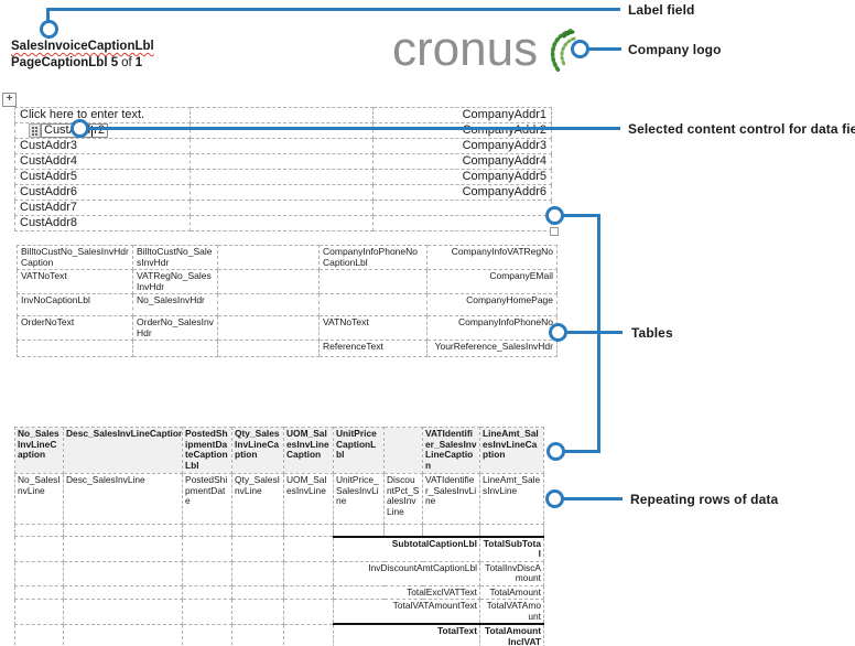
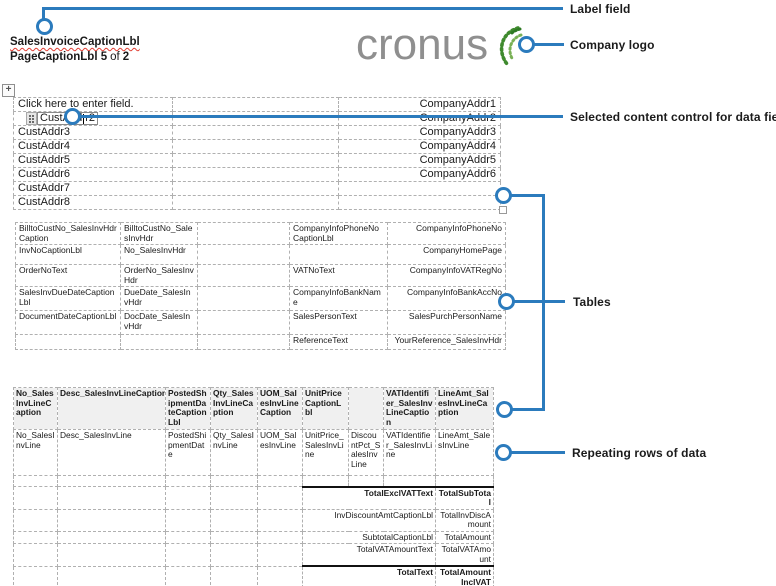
  SalesInvoiceCaptionLbl
  PageCaptionLbl 5
  of
- 1
+ 2
  cronus
  +
- Click here to enter text.		CompanyAddr1
+ Click here to enter field.		CompanyAddr1
  Cust r2		CompanyAddr2
  CustAddr3		CompanyAddr3
  CustAddr4		CompanyAddr4
  CustAddr5		CompanyAddr5
  CustAddr6		CompanyAddr6
  CustAddr7
  CustAddr8
- BilltoCustNo_SalesInvHdrCaption	BilltoCustNo_SalesInvHdr		CompanyInfoPhoneNoCaptionLbl	CompanyInfoVATRegNo
+ BilltoCustNo_SalesInvHdrCaption	BilltoCustNo_SalesInvHdr		CompanyInfoPhoneNoCaptionLbl	CompanyInfoPhoneNo
- VATNoText	VATRegNo_SalesInvHdr			CompanyEMail
  InvNoCaptionLbl	No_SalesInvHdr			CompanyHomePage
- OrderNoText	OrderNo_SalesInvHdr		VATNoText	CompanyInfoPhoneNo
+ OrderNoText	OrderNo_SalesInvHdr		VATNoText	CompanyInfoVATRegNo
+ SalesInvDueDateCaptionLbl	DueDate_SalesInvHdr		CompanyInfoBankName	CompanyInfoBankAccNo
+ DocumentDateCaptionLbl	DocDate_SalesInvHdr		SalesPersonText	SalesPurchPersonName
  			ReferenceText	YourReference_SalesInvHdr
  No_SalesInvLineCaption	Desc_SalesInvLineCaption	PostedShipmentDateCaptionLbl	Qty_SalesInvLineCaption	UOM_SalesInvLineCaption	UnitPriceCaptionLbl		VATIdentifier_SalesInvLineCaption	LineAmt_SalesInvLineCaption
  No_SalesInvLine	Desc_SalesInvLine	PostedShipmentDate	Qty_SalesInvLine	UOM_SalesInvLine	UnitPrice_SalesInvLine	DiscountPct_SalesInvLine	VATIdentifier_SalesInvLine	LineAmt_SalesInvLine
- 					SubtotalCaptionLbl	TotalSubTotal
+ 					TotalExclVATText	TotalSubTotal
  					InvDiscountAmtCaptionLbl	TotalInvDiscAmount
- 					TotalExclVATText	TotalAmount
+ 					SubtotalCaptionLbl	TotalAmount
  					TotalVATAmountText	TotalVATAmount
  					TotalText	TotalAmountInclVAT
  Label field
  Company logo
  Selected content control for data fie
  Tables
  Repeating rows of data
